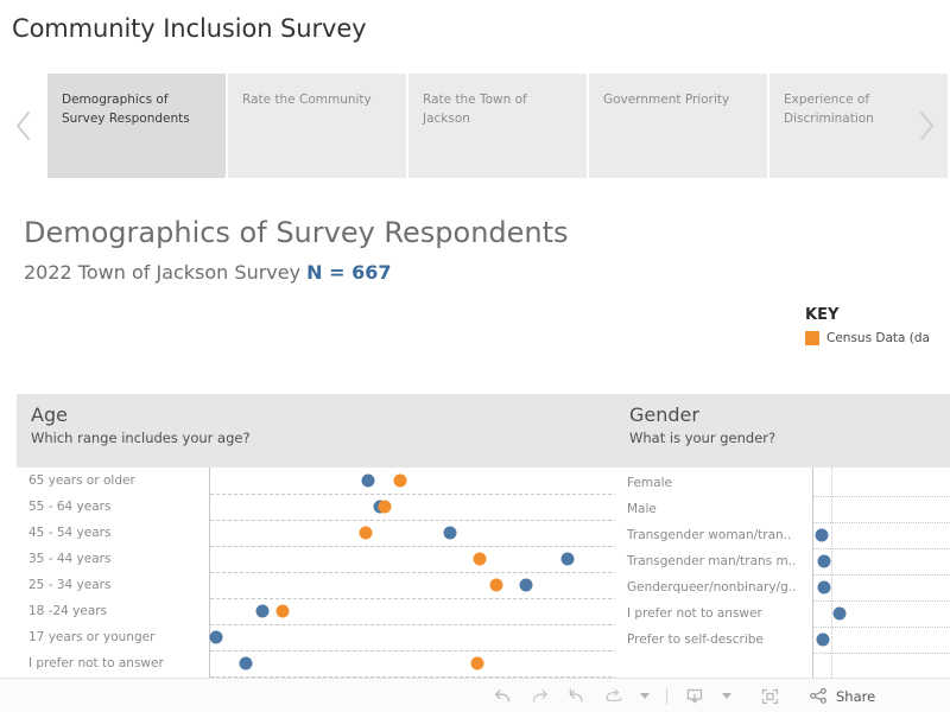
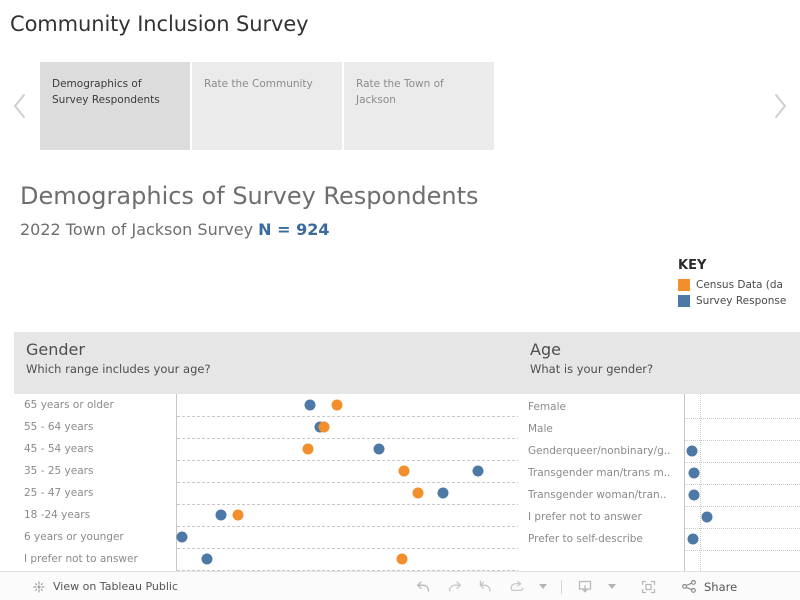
  Community Inclusion Survey
  Demographics of Survey Respondents
  Rate the Community
  Rate the Town of Jackson
- Government Priority
- Experience of Discrimination
  Demographics of Survey Respondents
- 2022 Town of Jackson Survey N = 667
+ 2022 Town of Jackson Survey N = 924
  KEY
  Census Data (da
+ Survey Response
- Age
+ Gender
  Which range includes your age?
  65 years or older
  55 - 64 years
  45 - 54 years
- 35 - 44 years
+ 35 - 25 years
- 25 - 34 years
+ 25 - 47 years
  18 -24 years
- 17 years or younger
+ 6 years or younger
  I prefer not to answer
- Gender
+ Age
  What is your gender?
  Female
  Male
- Transgender woman/tran..
+ Genderqueer/nonbinary/g..
  Transgender man/trans m..
- Genderqueer/nonbinary/g..
+ Transgender woman/tran..
  I prefer not to answer
  Prefer to self-describe
+ View on Tableau Public
  Share
